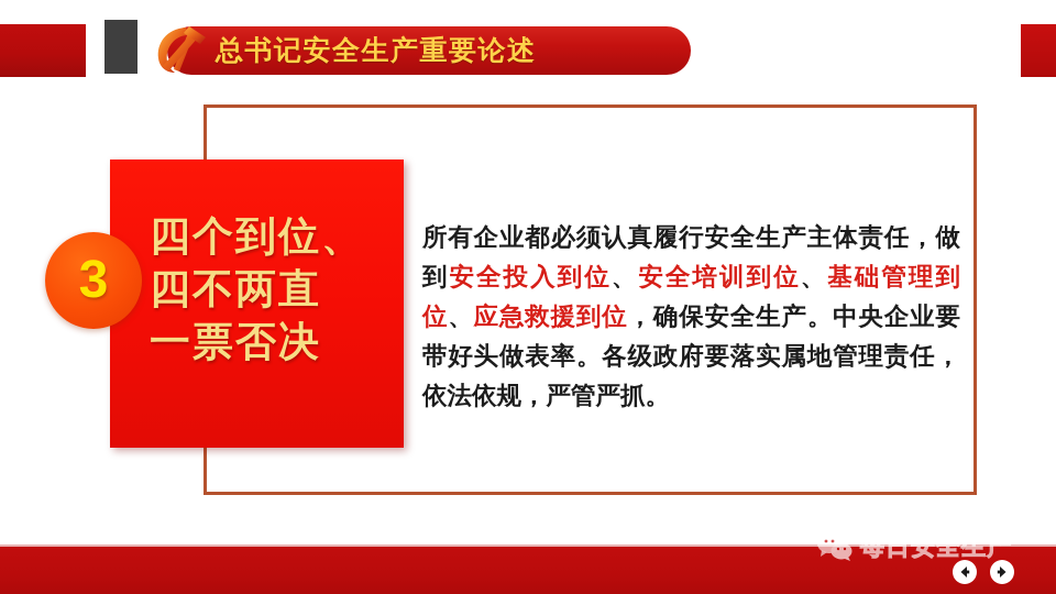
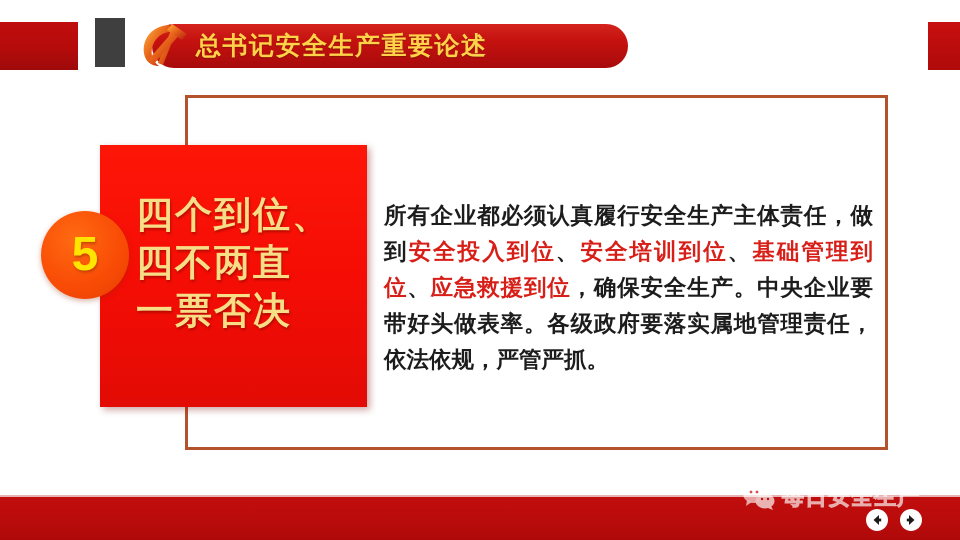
  总书记安全生产重要论述
  所有企业都必须认真履行安全生产主体责任，做到安全投入到位、安全培训到位、基础管理到位、应急救援到位，确保安全生产。中央企业要带好头做表率。各级政府要落实属地管理责任，依法依规，严管严抓。
  四个到位、
  四不两直
  一票否决
- 3
+ 5
  每日安全生产
